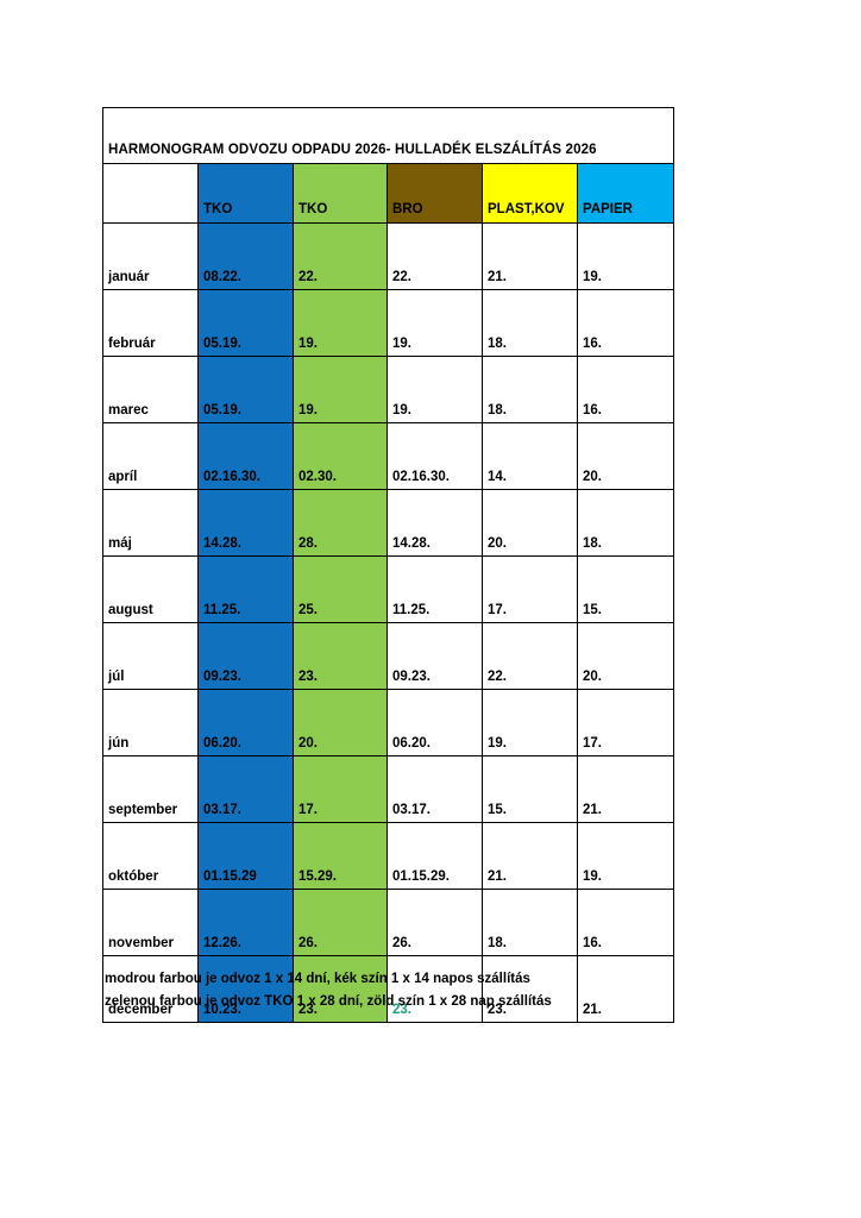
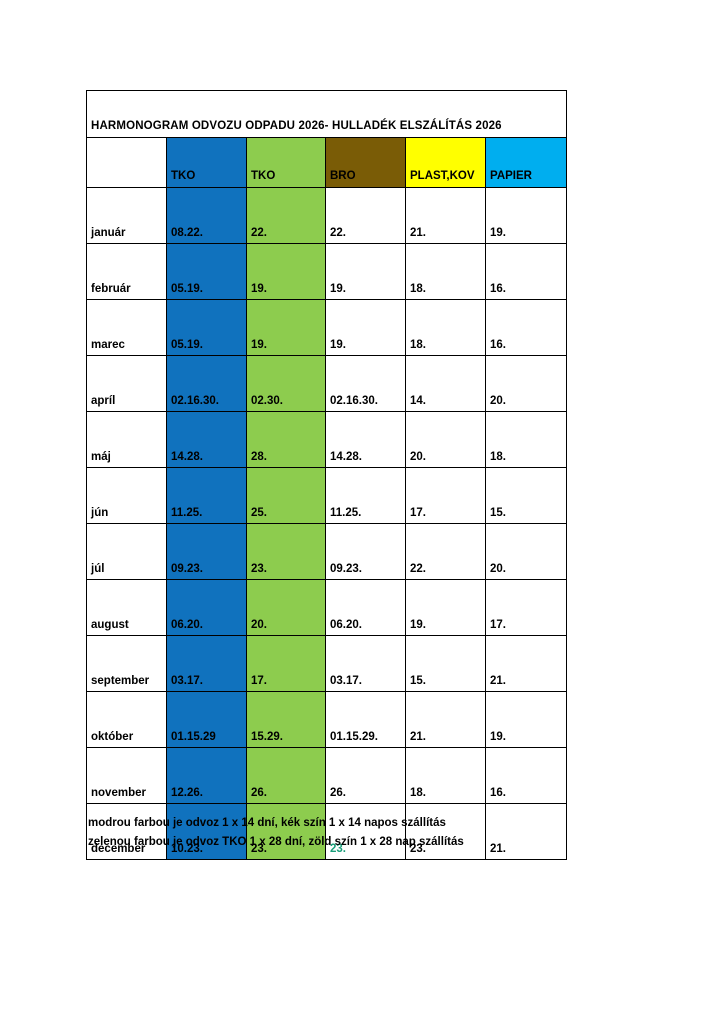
  HARMONOGRAM ODVOZU ODPADU 2026- HULLADÉK ELSZÁLÍTÁS 2026
  	TKO	TKO	BRO	PLAST,KOV	PAPIER
  január	08.22.	22.	22.	21.	19.
  február	05.19.	19.	19.	18.	16.
  marec	05.19.	19.	19.	18.	16.
  apríl	02.16.30.	02.30.	02.16.30.	14.	20.
  máj	14.28.	28.	14.28.	20.	18.
- august	11.25.	25.	11.25.	17.	15.
+ jún	11.25.	25.	11.25.	17.	15.
  júl	09.23.	23.	09.23.	22.	20.
- jún	06.20.	20.	06.20.	19.	17.
+ august	06.20.	20.	06.20.	19.	17.
  september	03.17.	17.	03.17.	15.	21.
  október	01.15.29	15.29.	01.15.29.	21.	19.
  november	12.26.	26.	26.	18.	16.
  december	10.23.	23.	23.	23.	21.
  modrou farbou je odvoz 1 x 14 dní, kék szín 1 x 14 napos szállítás
  zelenou farbou je odvoz TKO 1 x 28 dní, zöld szín 1 x 28 nap szállítás
